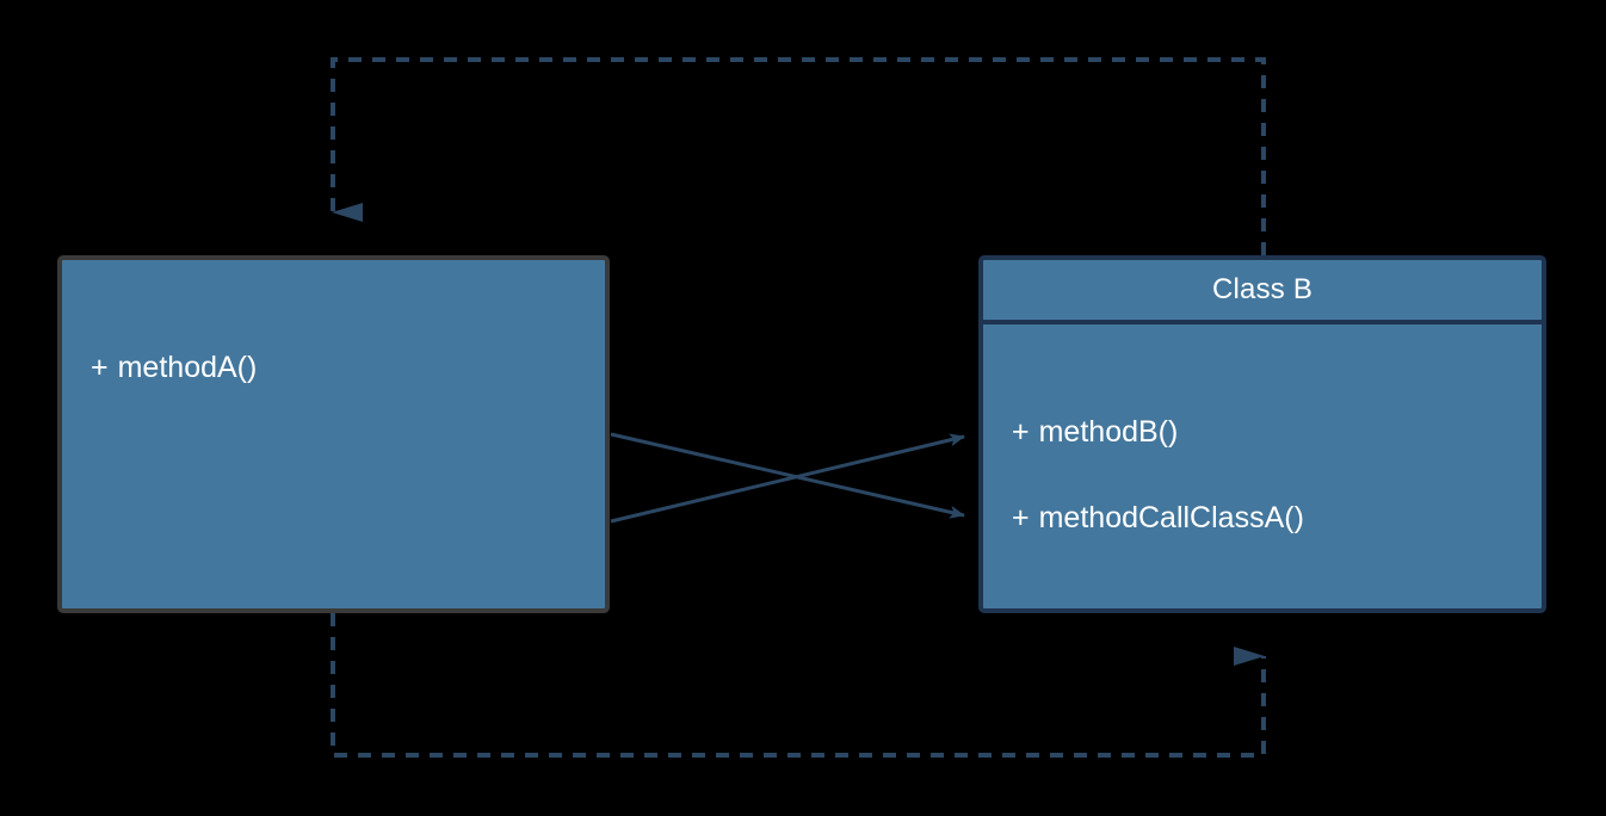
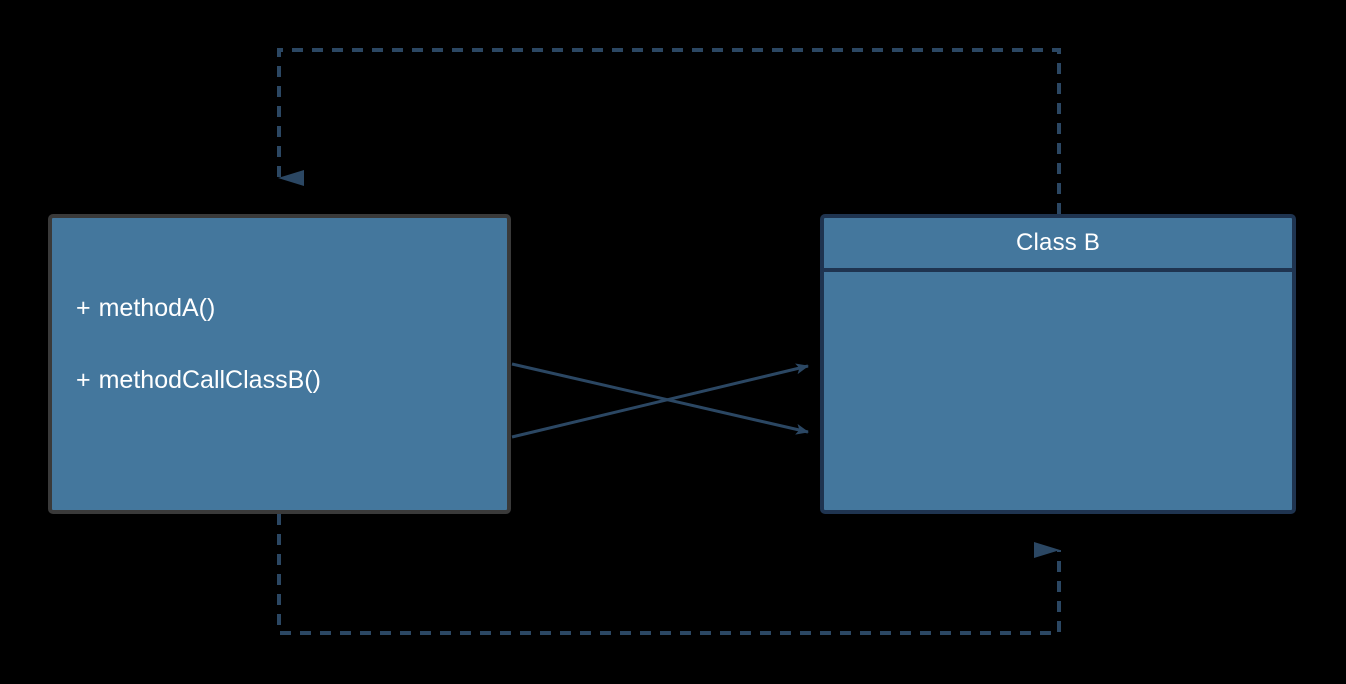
  + methodA()
+ + methodCallClassB()
  Class B
- + methodB()
- + methodCallClassA()
